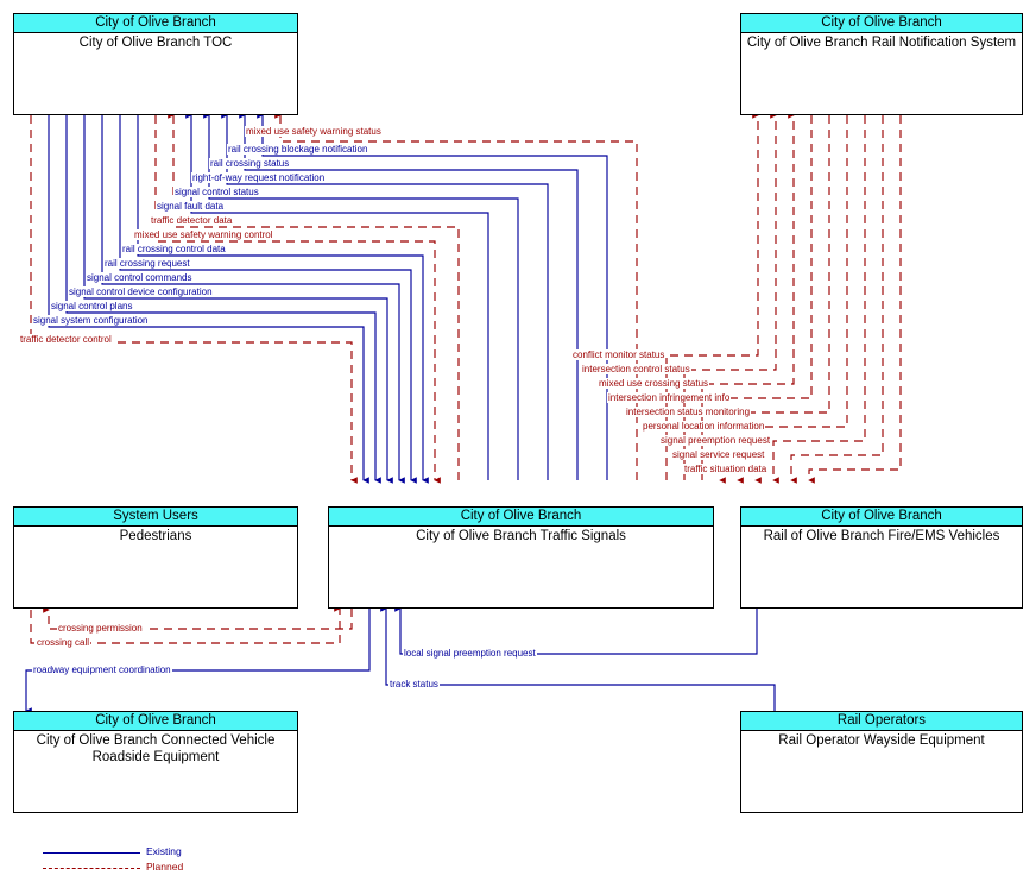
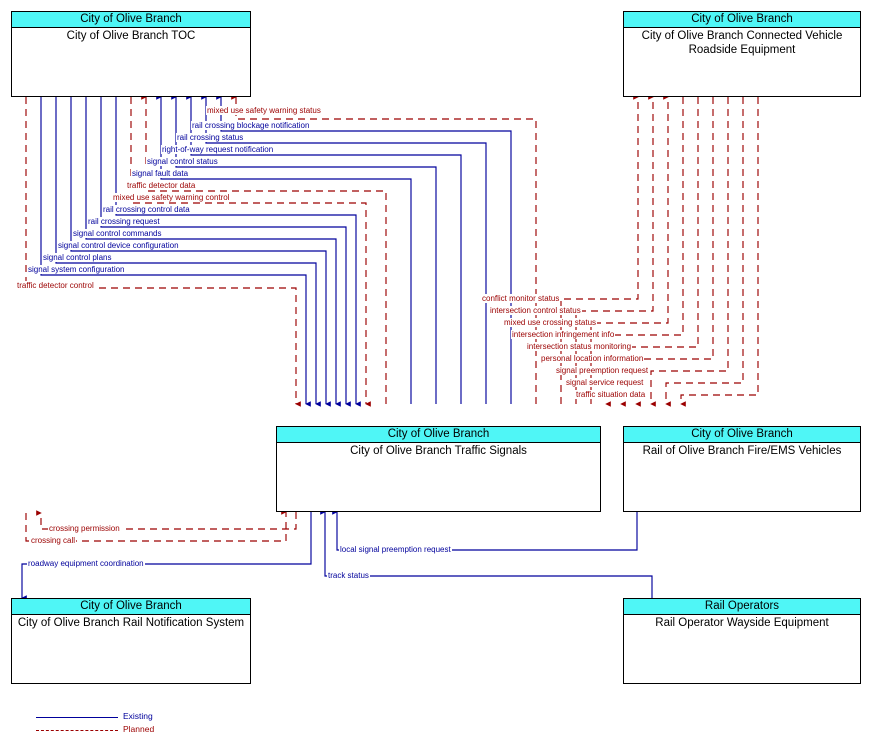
  City of Olive Branch
  City of Olive Branch TOC
  City of Olive Branch
- City of Olive Branch Rail Notification System
+ City of Olive Branch Connected Vehicle Roadside Equipment
- System Users
- Pedestrians
  City of Olive Branch
  City of Olive Branch Traffic Signals
  City of Olive Branch
  Rail of Olive Branch Fire/EMS Vehicles
  City of Olive Branch
- City of Olive Branch Connected Vehicle Roadside Equipment
+ City of Olive Branch Rail Notification System
  Rail Operators
  Rail Operator Wayside Equipment
  mixed use safety warning status
  rail crossing blockage notification
  rail crossing status
  right-of-way request notification
  signal control status
  signal fault data
  traffic detector data
  mixed use safety warning control
  rail crossing control data
  rail crossing request
  signal control commands
  signal control device configuration
  signal control plans
  signal system configuration
  traffic detector control
  conflict monitor status
  intersection control status
  mixed use crossing status
  intersection infringement info
  intersection status monitoring
  personal location information
  signal preemption request
  signal service request
  traffic situation data
  crossing permission
  crossing call
  roadway equipment coordination
  local signal preemption request
  track status
  Existing
  Planned
